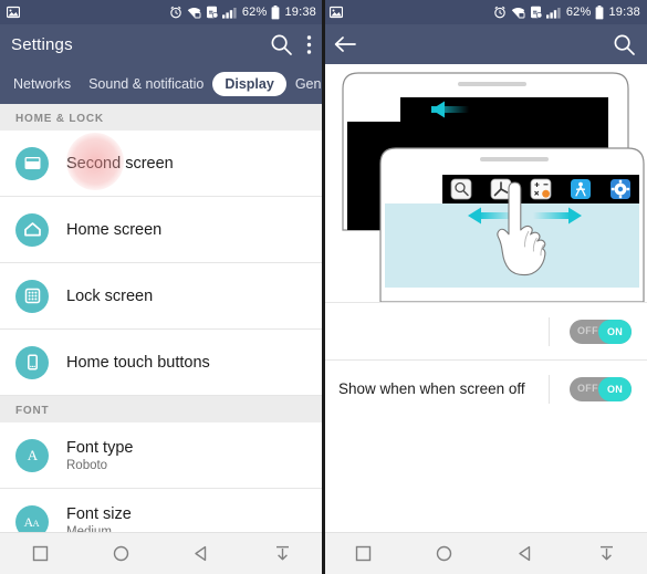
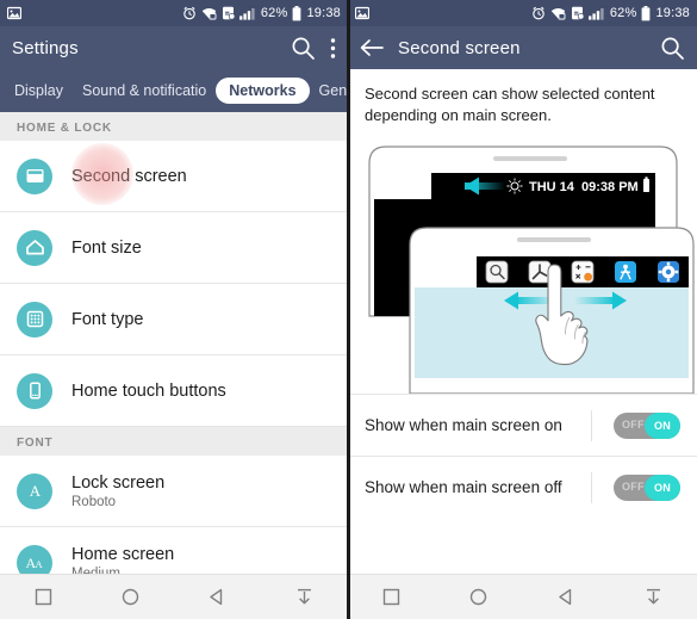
  62%
  19:38
  Settings
- Networks
+ Display
  Sound & notificatio
- Display
+ Networks
  HOME & LOCK
- Home screen
+ Font size
- Lock screen
+ Font type
  Home touch buttons
  FONT
  A
- Font type
+ Lock screen
  Roboto
  A
  A
- Font size
+ Home screen
  62%
  19:38
+ Second screen
+ Second screen can show selected content depending on main screen.
+ THU 14
+ 09:38 PM
+ Show when main screen on
  OFF
  ON
- Show when when screen off
+ Show when main screen off
  OFF
  ON
